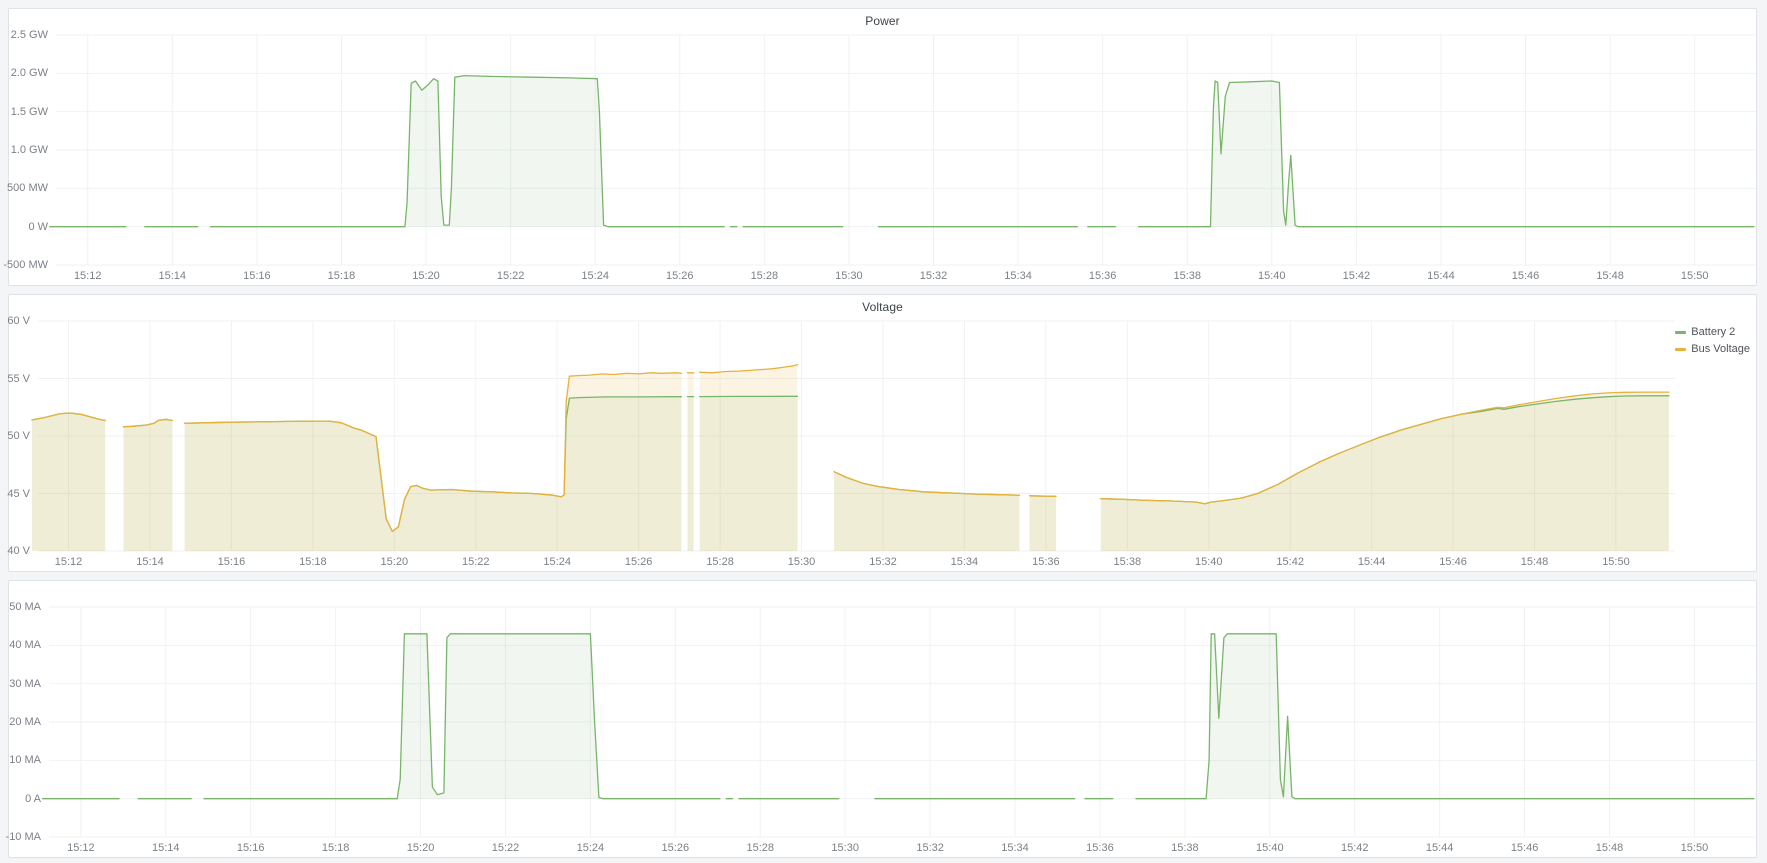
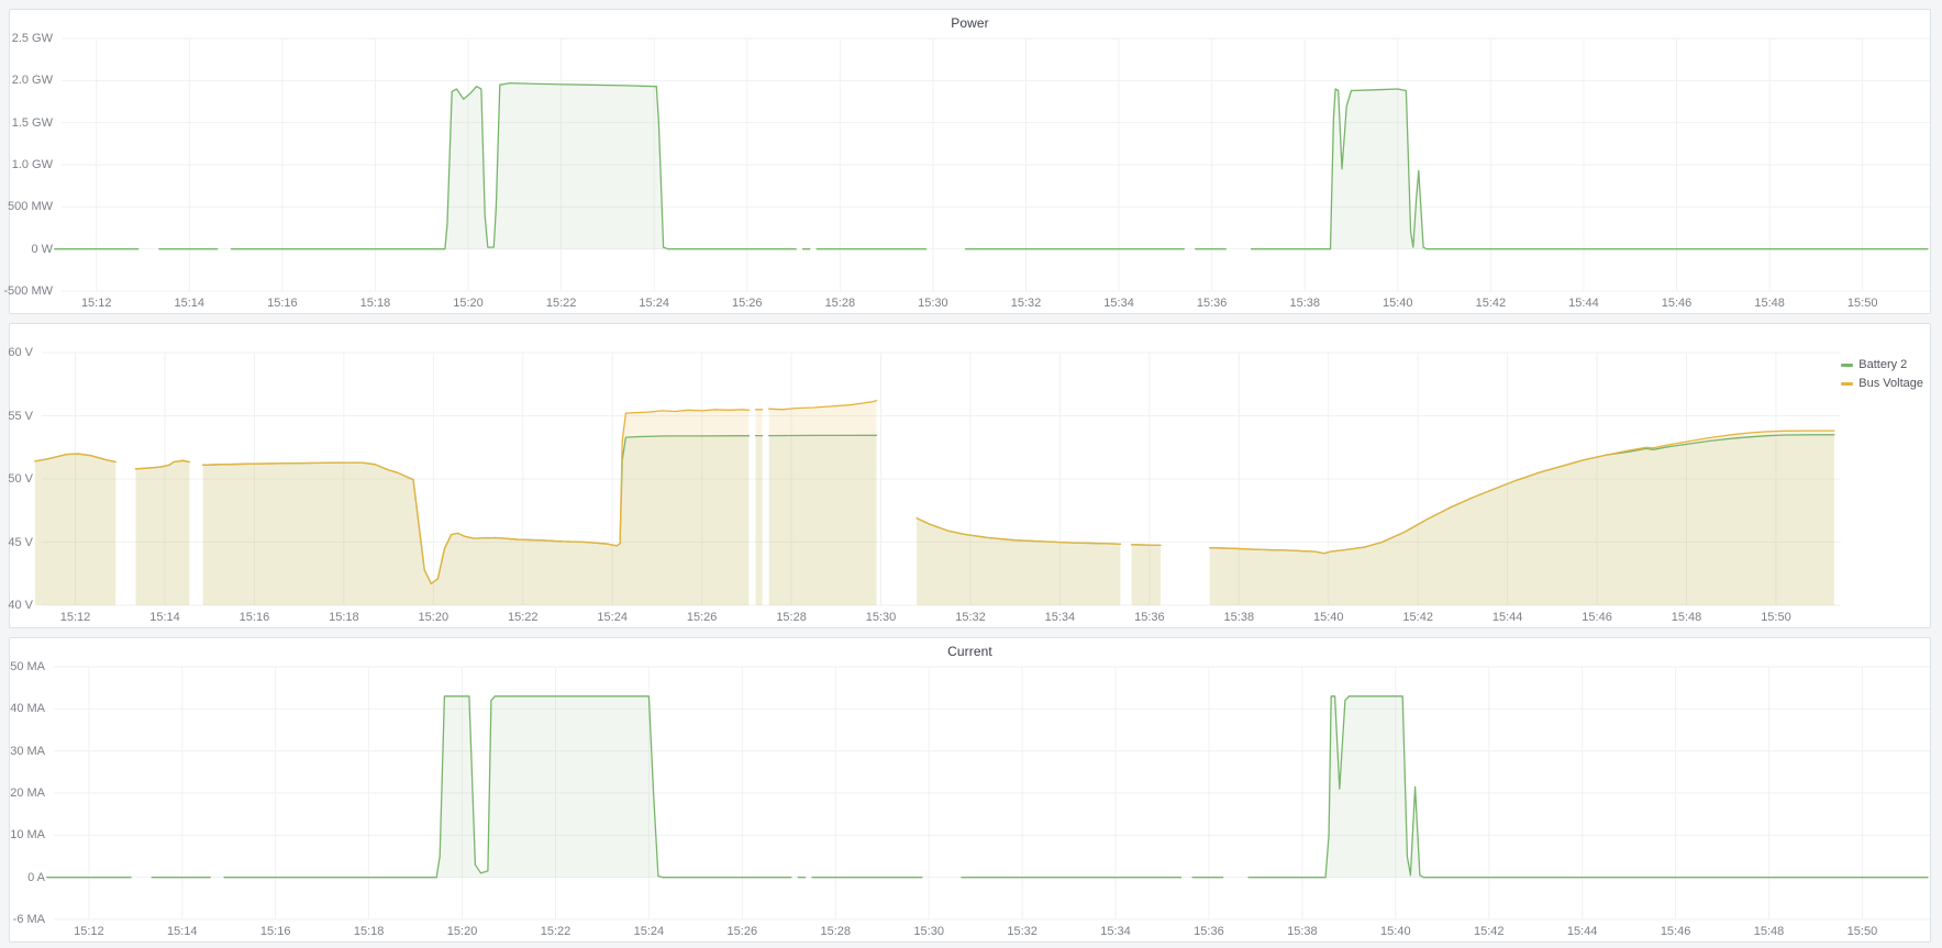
  Power
  -500 MW
  0 W
  500 MW
  1.0 GW
  1.5 GW
  2.0 GW
  2.5 GW
  15:12
  15:14
  15:16
  15:18
  15:20
  15:22
  15:24
  15:26
  15:28
  15:30
  15:32
  15:34
  15:36
  15:38
  15:40
  15:42
  15:44
  15:46
  15:48
  15:50
- Voltage
  Battery 2
  Bus Voltage
  40 V
  45 V
  50 V
  55 V
  60 V
  15:12
  15:14
  15:16
  15:18
  15:20
  15:22
  15:24
  15:26
  15:28
  15:30
  15:32
  15:34
  15:36
  15:38
  15:40
  15:42
  15:44
  15:46
  15:48
  15:50
+ Current
- -10 MA
+ -6 MA
  0 A
  10 MA
  20 MA
  30 MA
  40 MA
  50 MA
  15:12
  15:14
  15:16
  15:18
  15:20
  15:22
  15:24
  15:26
  15:28
  15:30
  15:32
  15:34
  15:36
  15:38
  15:40
  15:42
  15:44
  15:46
  15:48
  15:50
